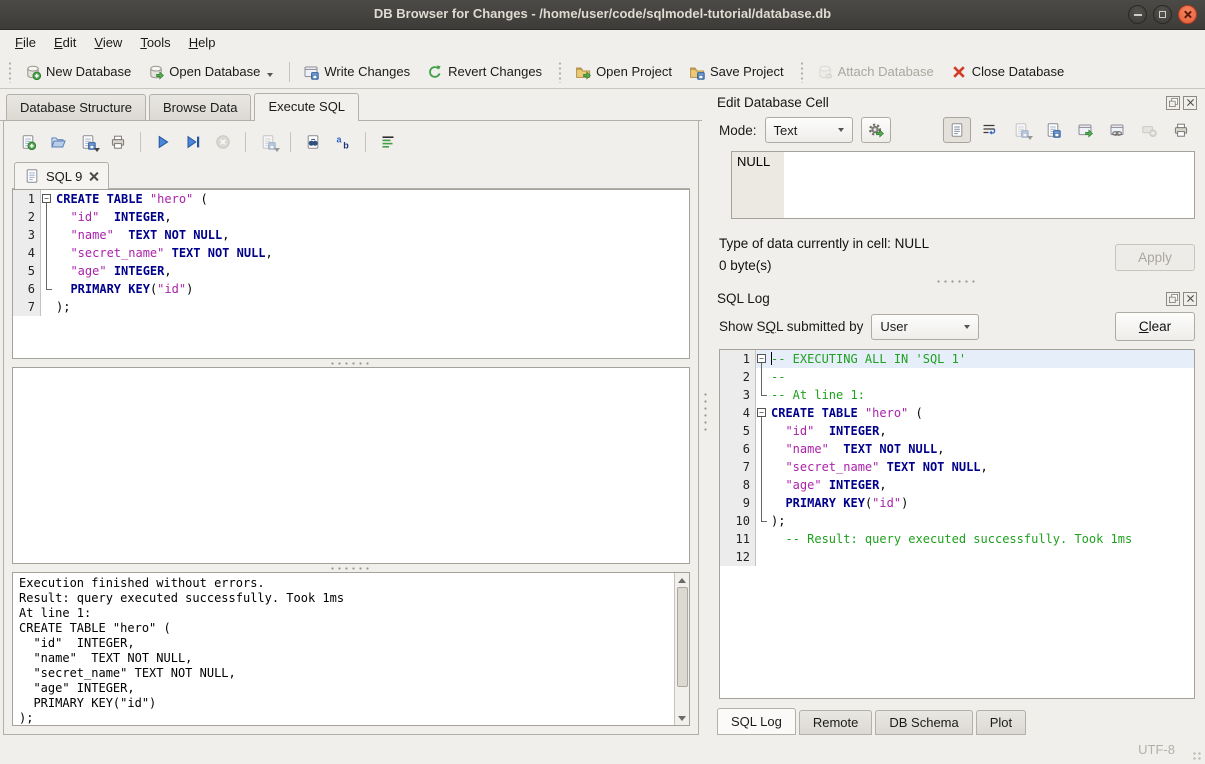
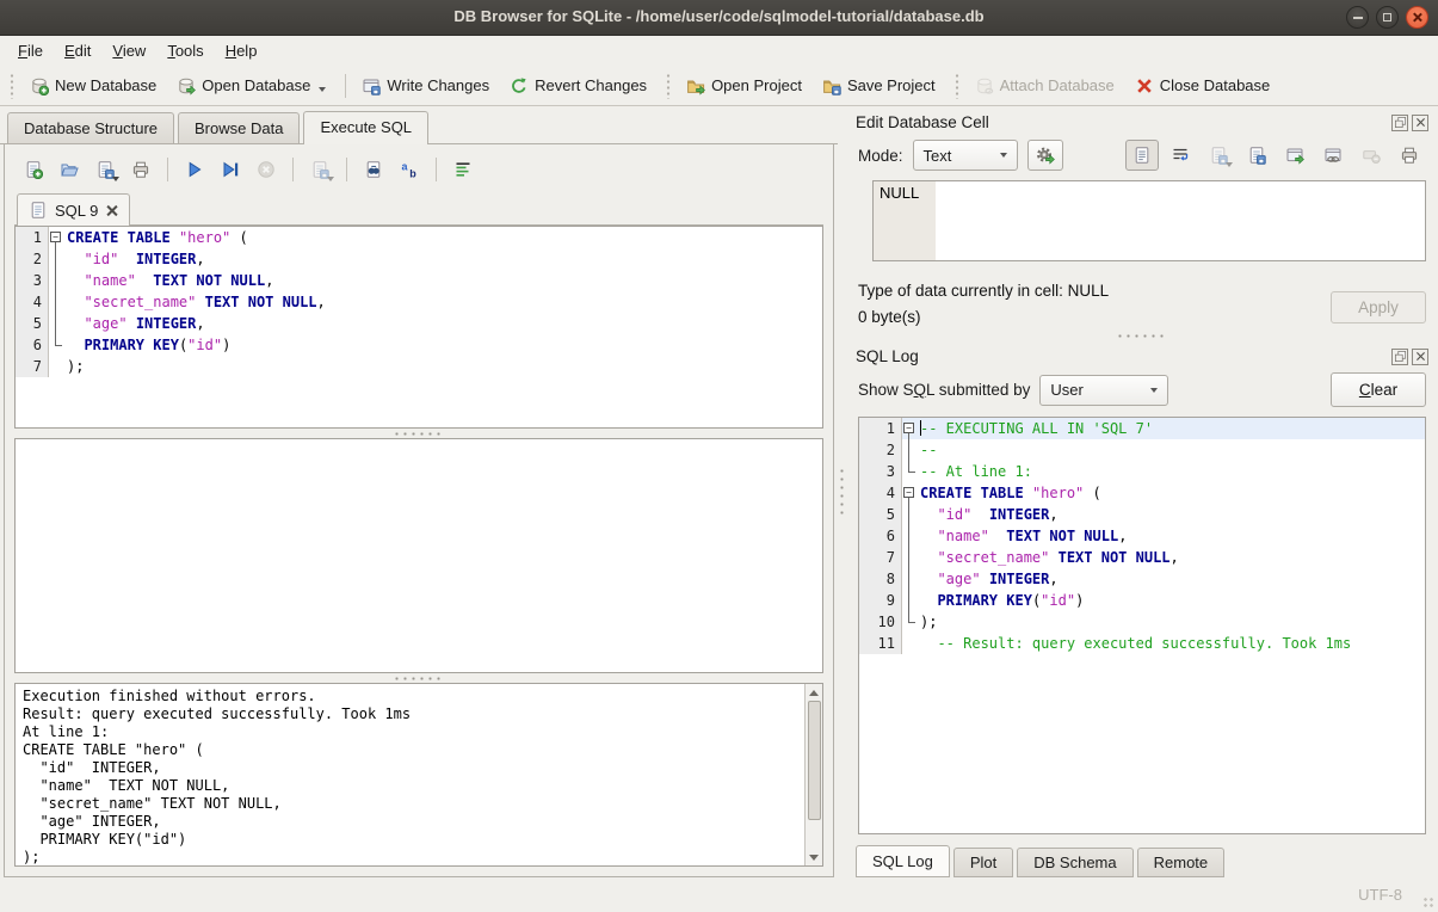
- DB Browser for Changes - /home/user/code/sqlmodel-tutorial/database.db
+ DB Browser for SQLite - /home/user/code/sqlmodel-tutorial/database.db
  File
  Edit
  View
  Tools
  Help
  New Database
  Open Database
  Write Changes
  Revert Changes
  Open Project
  Save Project
  Attach Database
  Close Database
  Database Structure
  Browse Data
  Execute SQL
  a
  b
  SQL 9
  1
  −
  CREATE TABLE "hero" (
  2
  "id" INTEGER,
  3
  "name" TEXT NOT NULL,
  4
  "secret_name" TEXT NOT NULL,
  5
  "age" INTEGER,
  6
  PRIMARY KEY("id")
  7
  );
  Execution finished without errors.
  Result: query executed successfully. Took 1ms
  At line 1:
  CREATE TABLE "hero" (
  "id" INTEGER,
  "name" TEXT NOT NULL,
  "secret_name" TEXT NOT NULL,
  "age" INTEGER,
  PRIMARY KEY("id")
  );
  Edit Database Cell
  Mode:
  Text
  NULL
  Type of data currently in cell: NULL
  0 byte(s)
  Apply
  SQL Log
  Show SQL submitted by
  User
  Clear
  1
  −
- -- EXECUTING ALL IN 'SQL 1'
+ -- EXECUTING ALL IN 'SQL 7'
  2
  --
  3
  -- At line 1:
  4
  −
  CREATE TABLE "hero" (
  5
  "id" INTEGER,
  6
  "name" TEXT NOT NULL,
  7
  "secret_name" TEXT NOT NULL,
  8
  "age" INTEGER,
  9
  PRIMARY KEY("id")
  10
  );
  11
  -- Result: query executed successfully. Took 1ms
- 12
  SQL Log
- Remote
+ Plot
  DB Schema
- Plot
+ Remote
  UTF-8
